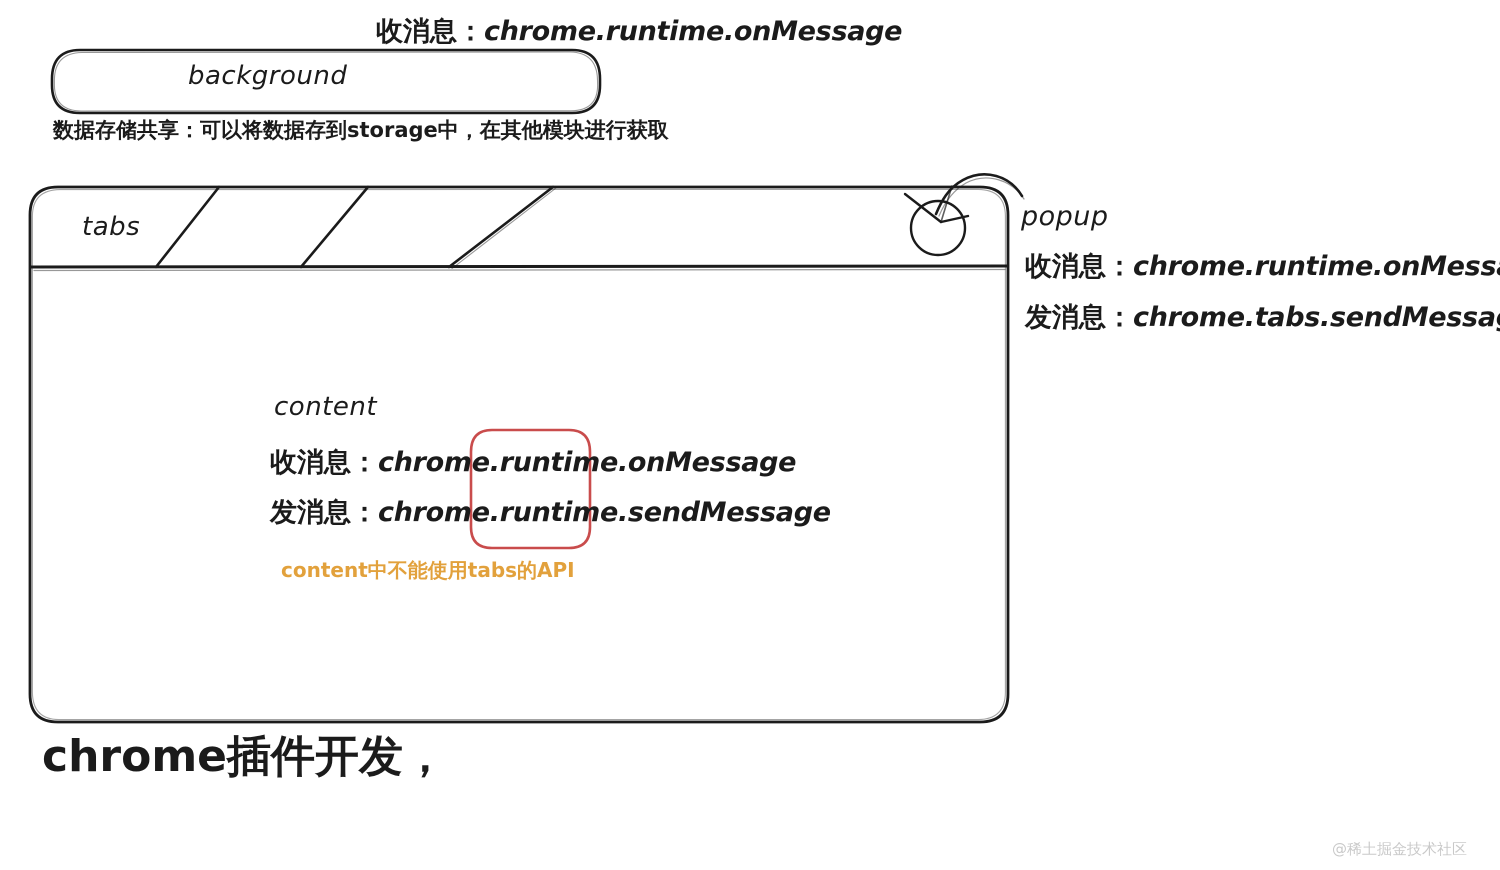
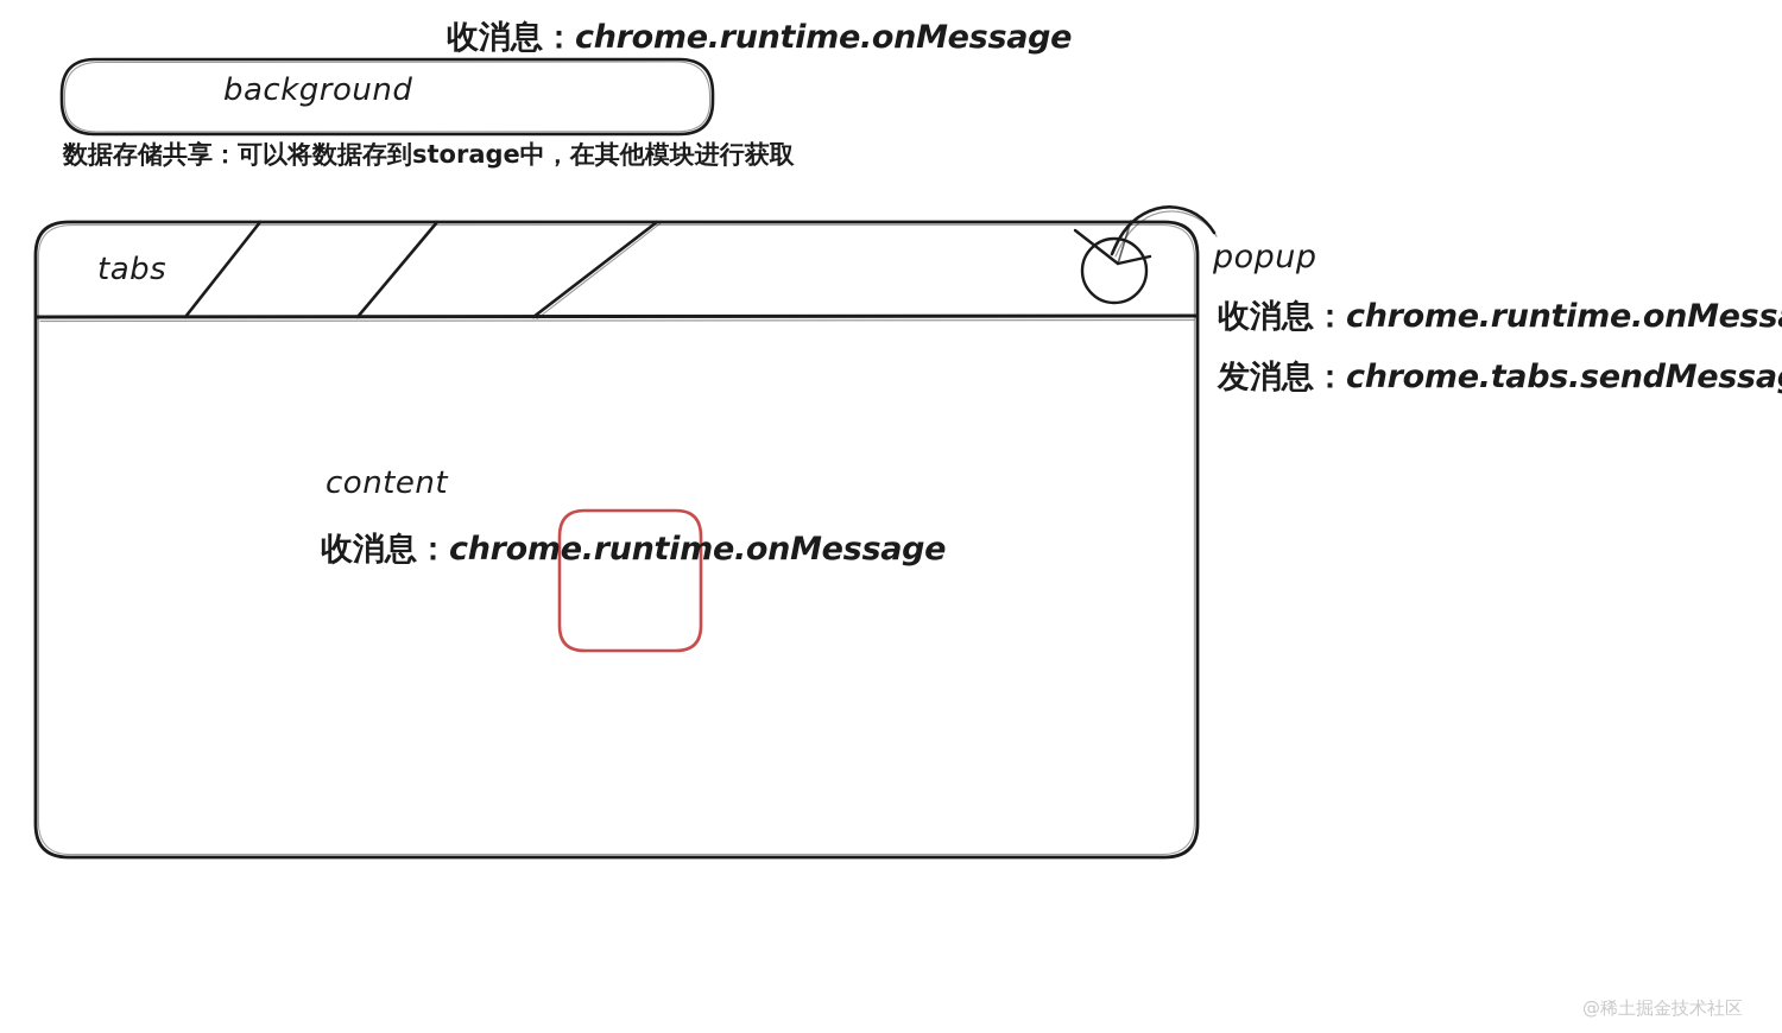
  收消息：chrome.runtime.onMessage
  background
  数据存储共享：可以将数据存到storage中，在其他模块进行获取
  tabs
  popup
  收消息：chrome.runtime.onMess
  发消息：chrome.tabs.sendMessa
  content
  收消息：chrome.runtime.onMessage
- 发消息：chrome.runtime.sendMessage
- content中不能使用tabs的API
- chrome插件开发，
  @稀土掘金技术社区
